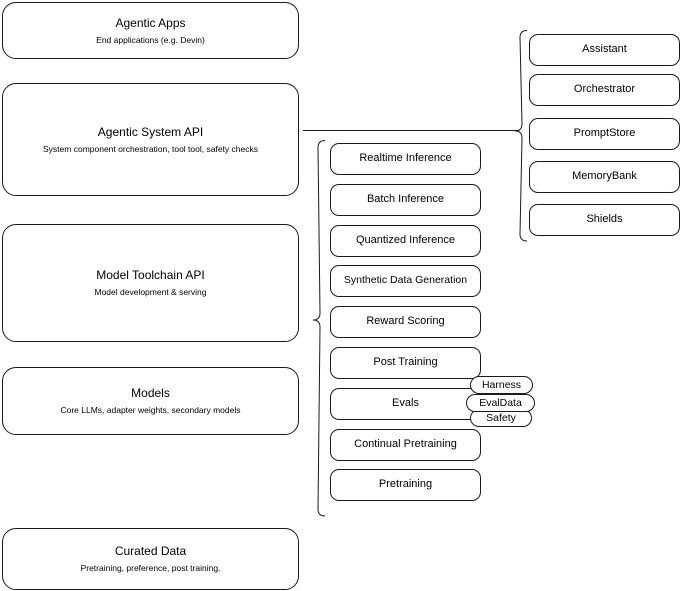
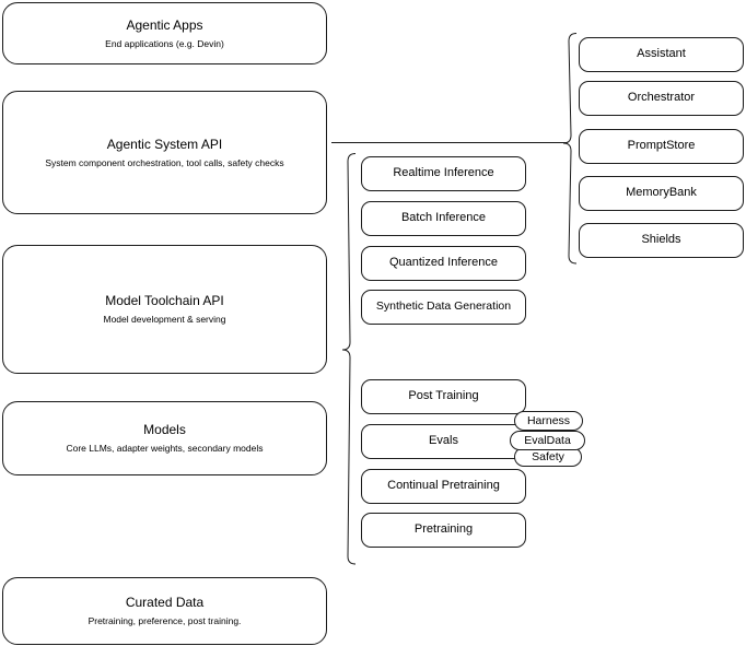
  Agentic Apps
  End applications (e.g. Devin)
  Agentic System API
- System component orchestration, tool tool, safety checks
+ System component orchestration, tool calls, safety checks
  Model Toolchain API
  Model development & serving
  Models
  Core LLMs, adapter weights, secondary models
  Curated Data
  Pretraining, preference, post training.
  Realtime Inference
  Batch Inference
  Quantized Inference
  Synthetic Data Generation
- Reward Scoring
  Post Training
  Evals
  Continual Pretraining
  Pretraining
  Harness
  EvalData
  Safety
  Assistant
  Orchestrator
  PromptStore
  MemoryBank
  Shields
